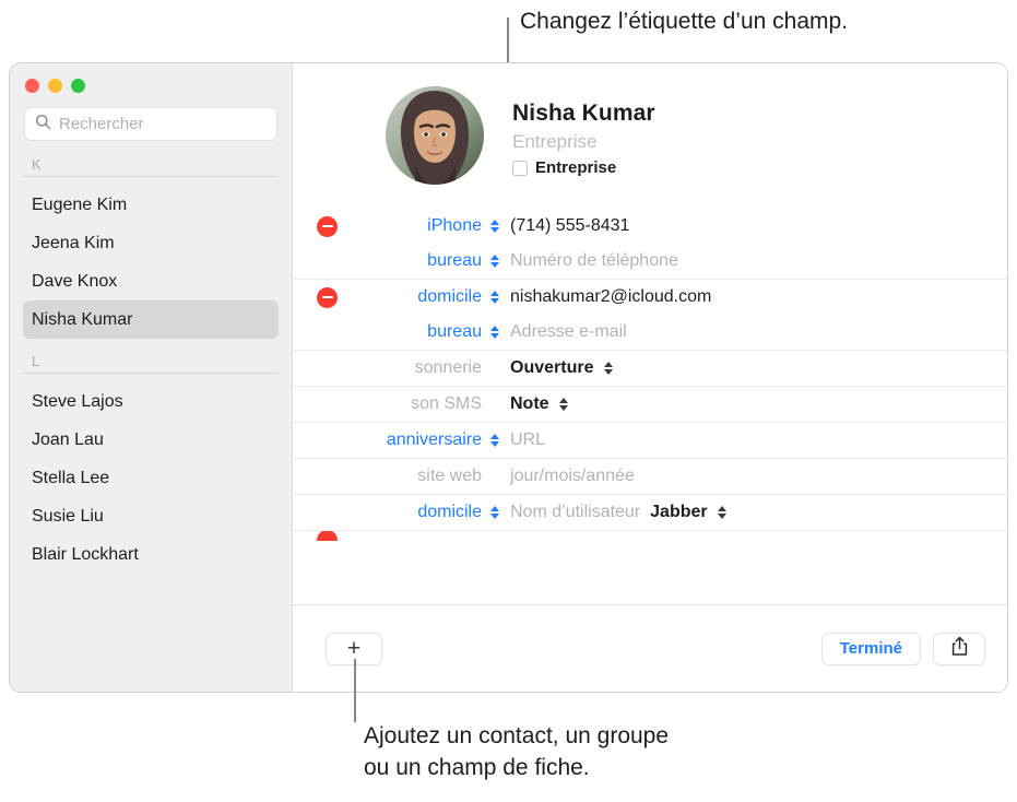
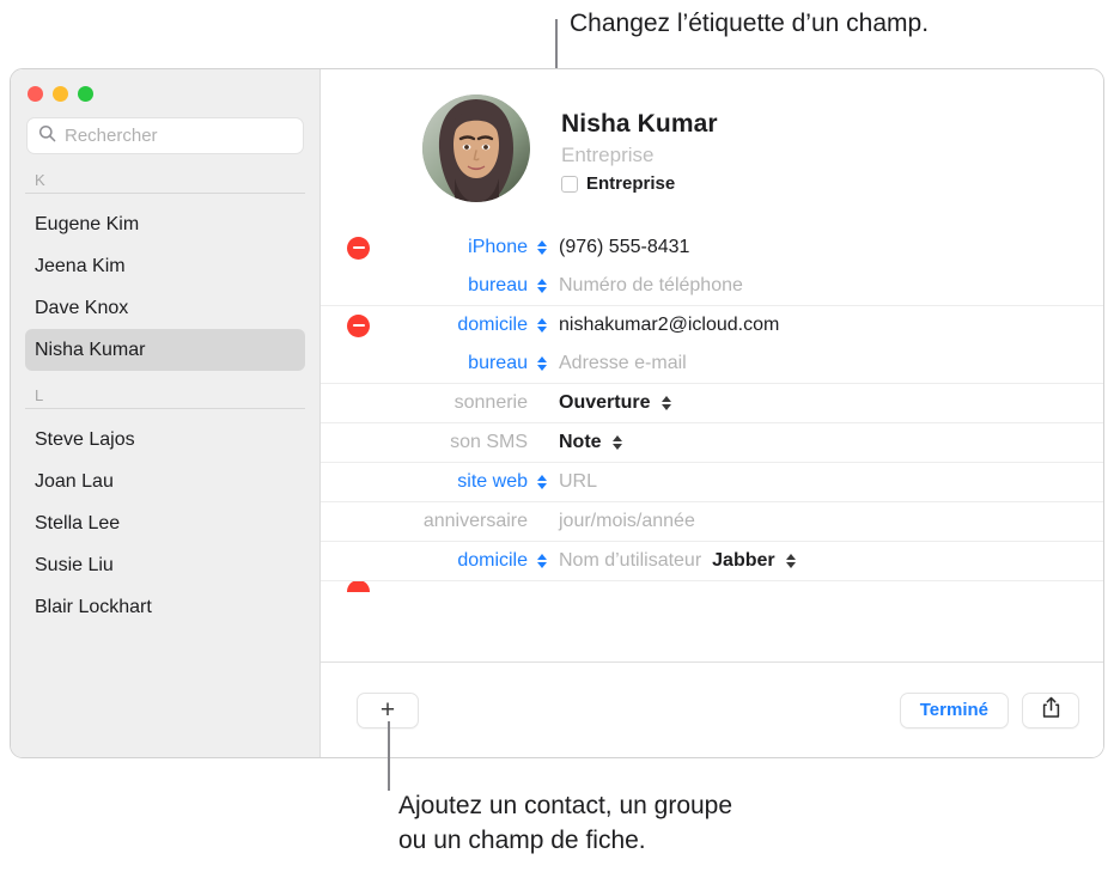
  Changez l’étiquette d’un champ.
  Rechercher
  K
  Eugene Kim
  Jeena Kim
  Dave Knox
  Nisha Kumar
  L
  Steve Lajos
  Joan Lau
  Stella Lee
  Susie Liu
  Blair Lockhart
  Nisha Kumar
  Entreprise
  Entreprise
  iPhone
- (714) 555-8431
+ (976) 555-8431
  bureau
  Numéro de téléphone
  domicile
  nishakumar2@icloud.com
  bureau
  Adresse e-mail
  sonnerie
  Ouverture
  son SMS
  Note
- anniversaire
+ site web
  URL
- site web
+ anniversaire
  jour/mois/année
  domicile
  Nom d’utilisateur
  Jabber
  +
  Terminé
  Ajoutez un contact, un groupe
  ou un champ de fiche.
